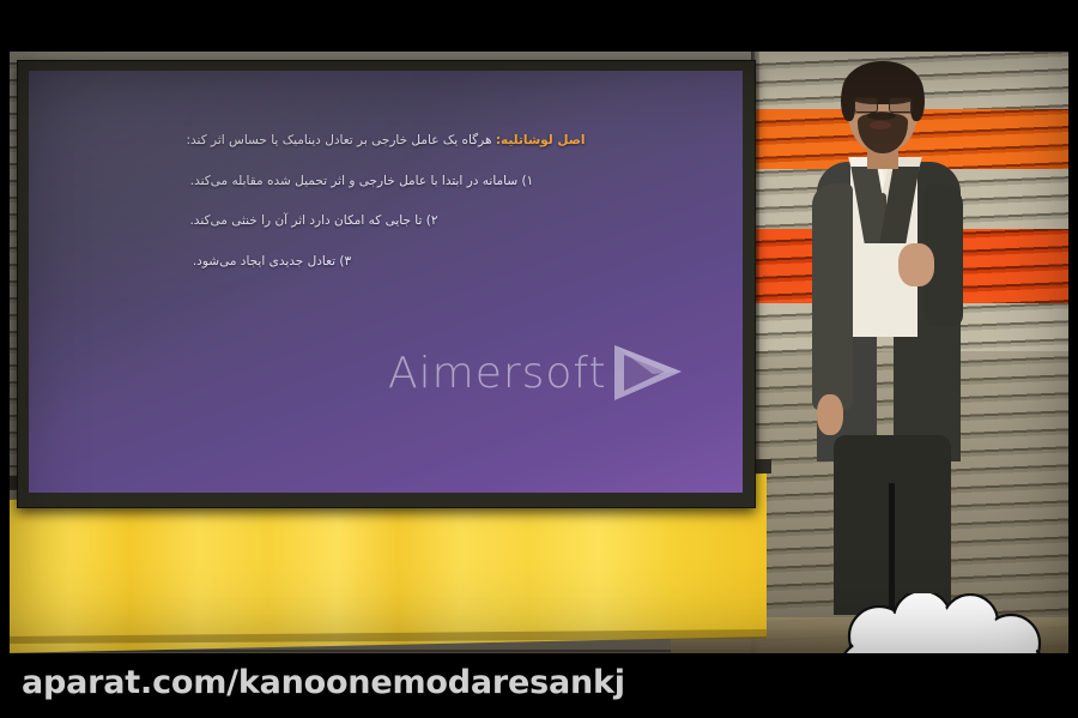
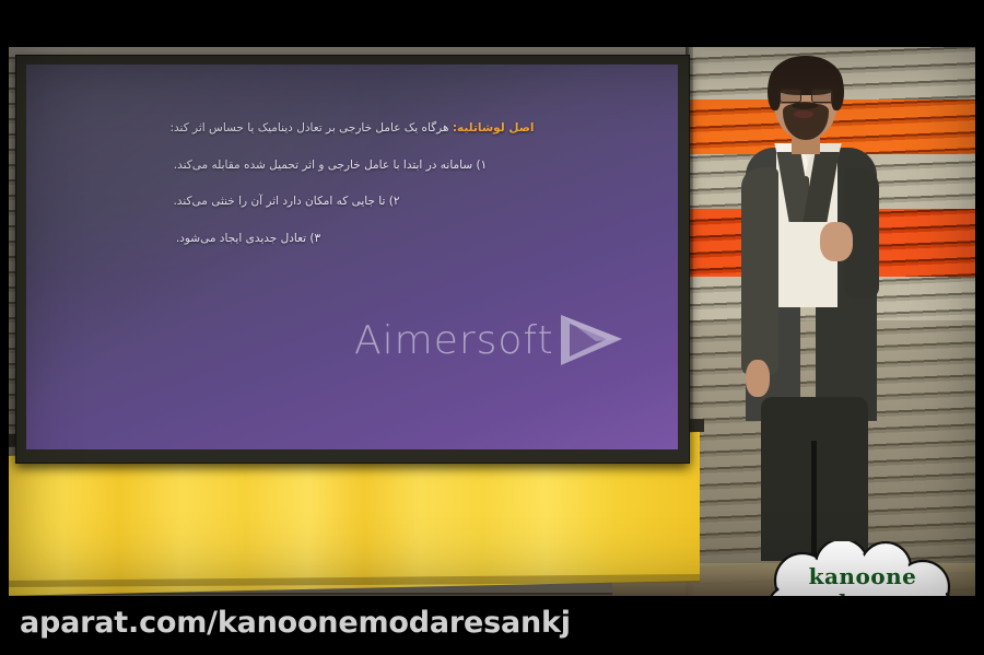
+ kanoone
  aparat.com/kanoonemodaresankj
